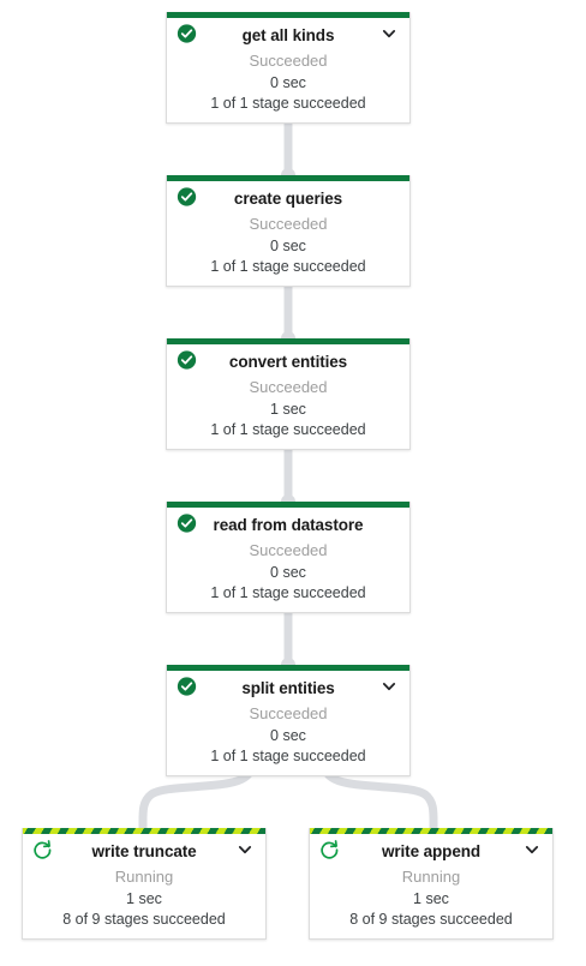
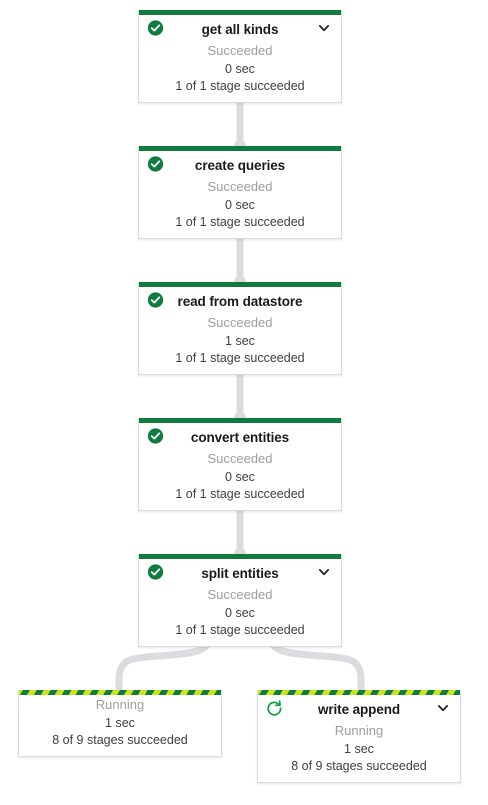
  get all kinds
  Succeeded
  0 sec
  1 of 1 stage succeeded
  create queries
  Succeeded
  0 sec
  1 of 1 stage succeeded
- convert entities
+ read from datastore
  Succeeded
  1 sec
  1 of 1 stage succeeded
- read from datastore
+ convert entities
  Succeeded
  0 sec
  1 of 1 stage succeeded
  split entities
  Succeeded
  0 sec
  1 of 1 stage succeeded
- write truncate
  Running
  1 sec
  8 of 9 stages succeeded
  write append
  Running
  1 sec
  8 of 9 stages succeeded
